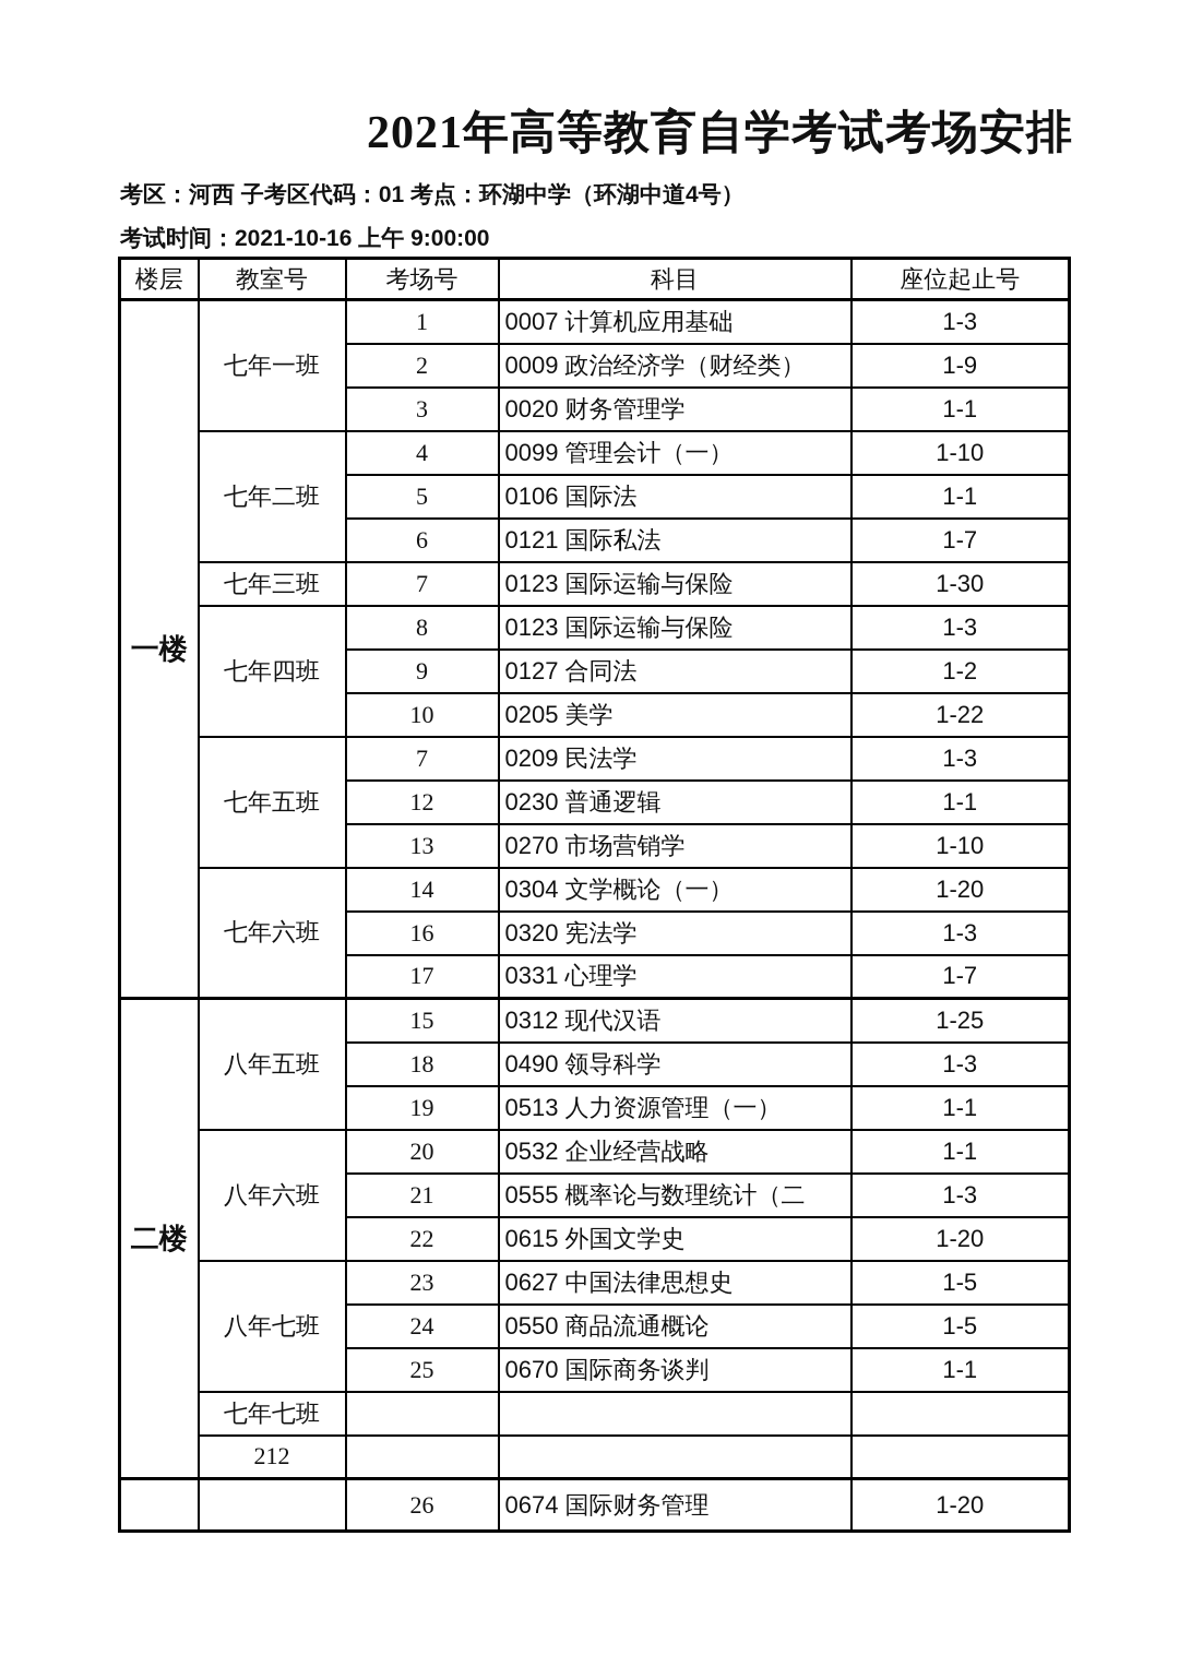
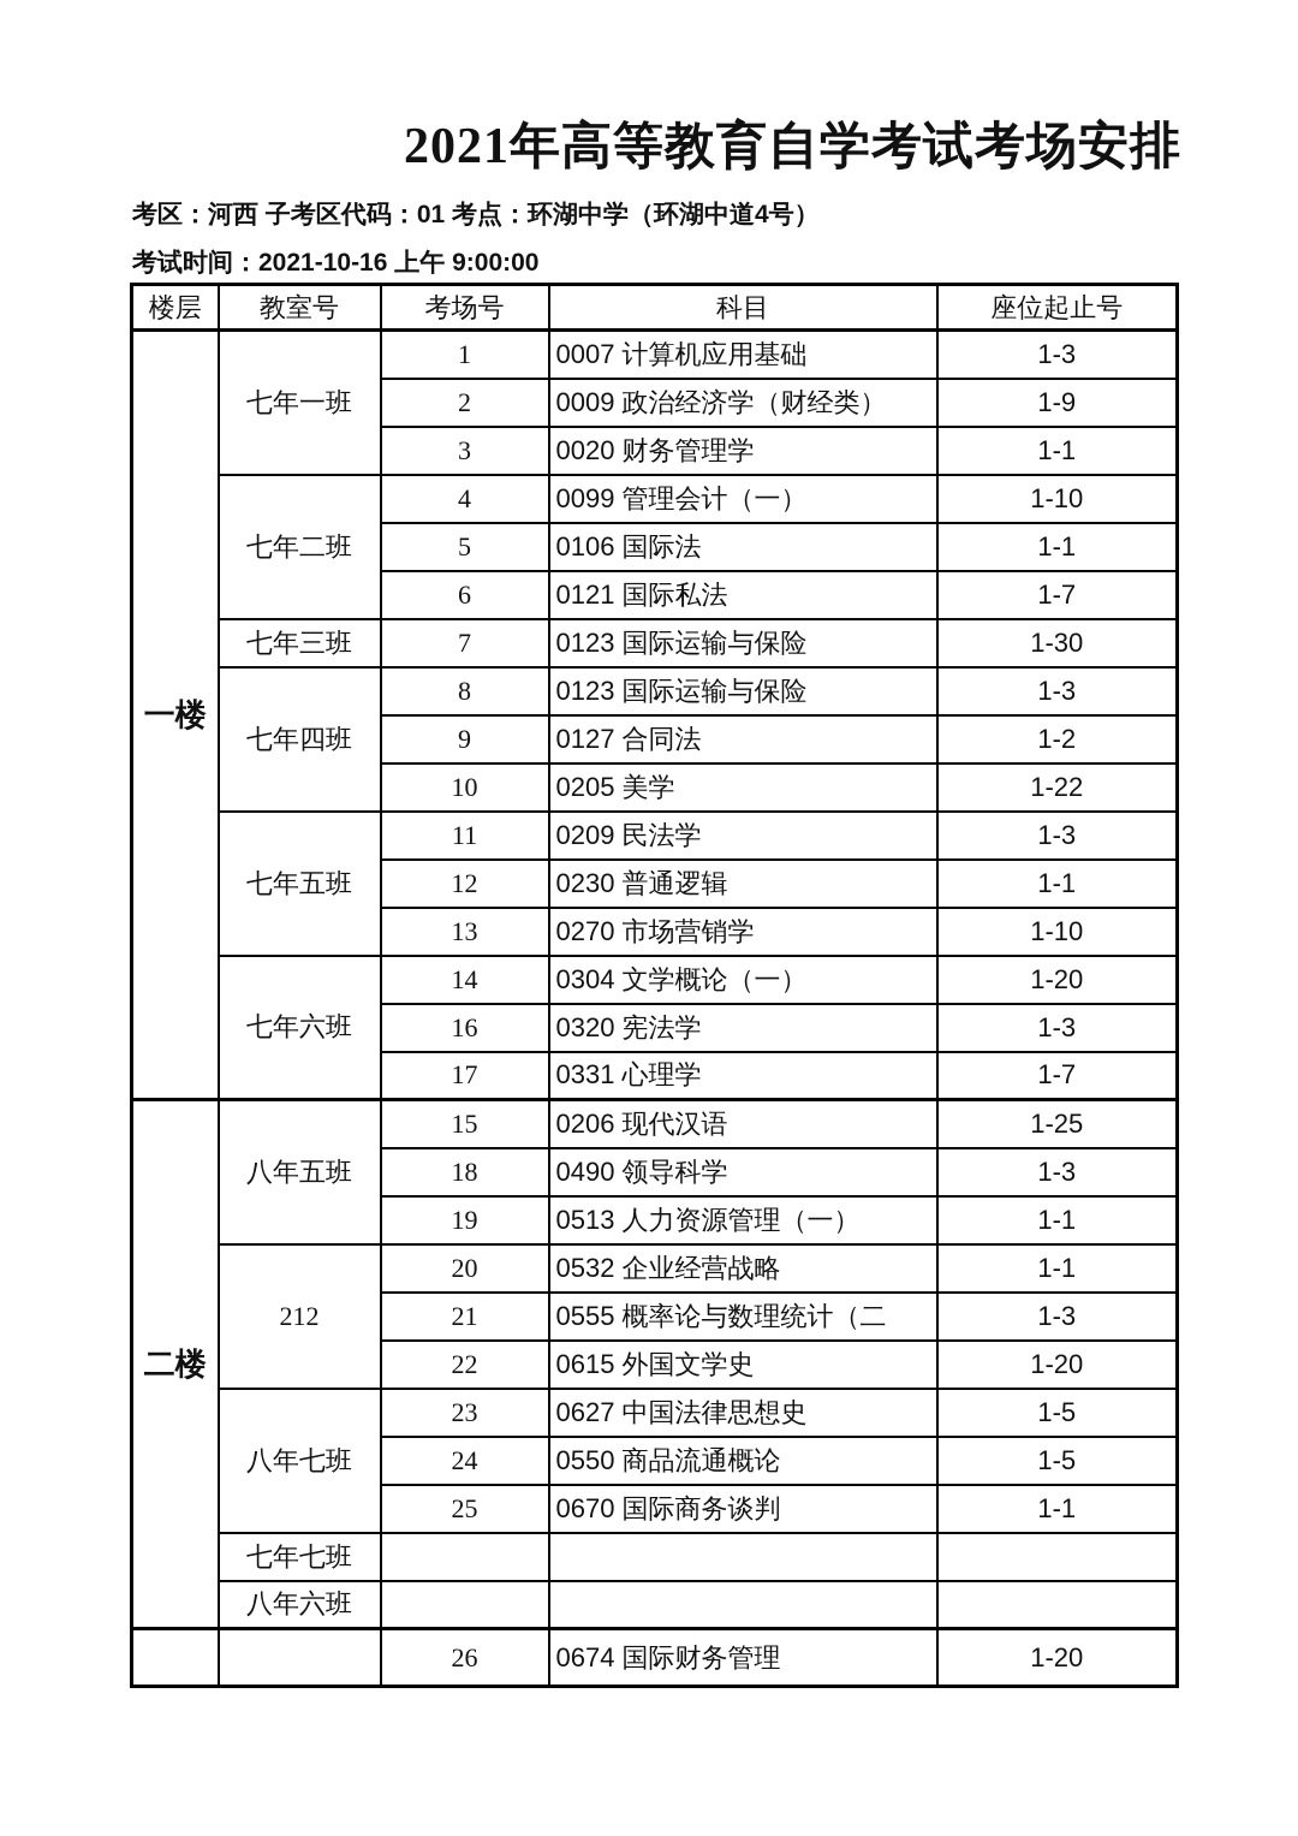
  2021年高等教育自学考试考场安排
  考区：河西 子考区代码：01 考点：环湖中学（环湖中道4号）
  考试时间：2021-10-16 上午 9:00:00
  楼层	教室号	考场号	科目	座位起止号
  一楼	七年一班	1	0007 计算机应用基础	1-3
  2	0009 政治经济学（财经类）	1-9
  3	0020 财务管理学	1-1
  七年二班	4	0099 管理会计（一）	1-10
  5	0106 国际法	1-1
  6	0121 国际私法	1-7
  七年三班	7	0123 国际运输与保险	1-30
  七年四班	8	0123 国际运输与保险	1-3
  9	0127 合同法	1-2
  10	0205 美学	1-22
- 七年五班	7	0209 民法学	1-3
+ 七年五班	11	0209 民法学	1-3
  12	0230 普通逻辑	1-1
  13	0270 市场营销学	1-10
  七年六班	14	0304 文学概论（一）	1-20
  16	0320 宪法学	1-3
  17	0331 心理学	1-7
- 二楼	八年五班	15	0312 现代汉语	1-25
+ 二楼	八年五班	15	0206 现代汉语	1-25
  18	0490 领导科学	1-3
  19	0513 人力资源管理（一）	1-1
- 八年六班	20	0532 企业经营战略	1-1
+ 212	20	0532 企业经营战略	1-1
  21	0555 概率论与数理统计（二	1-3
  22	0615 外国文学史	1-20
  八年七班	23	0627 中国法律思想史	1-5
  24	0550 商品流通概论	1-5
  25	0670 国际商务谈判	1-1
  七年七班
- 212
+ 八年六班
  		26	0674 国际财务管理	1-20
